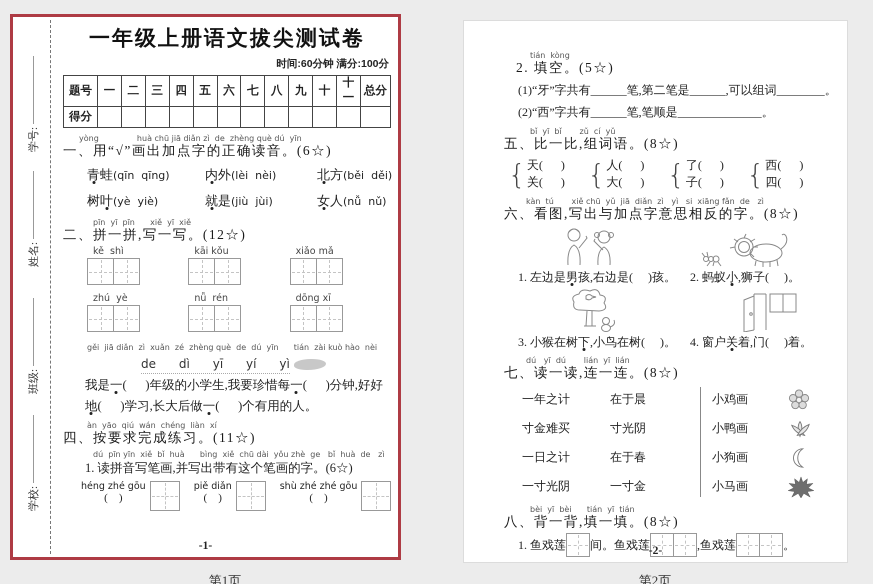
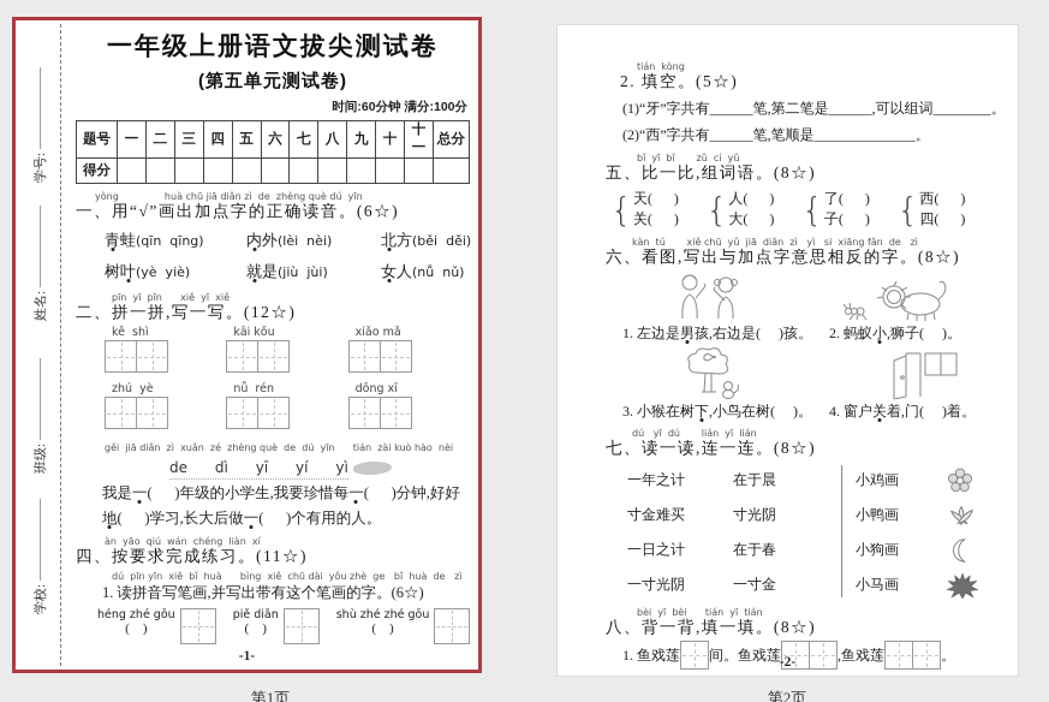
  一年级上册语文拔尖测试卷
+ (第五单元测试卷)
  时间:60分钟 满分:100分
  题号	一	二	三	四	五	六	七	八	九	十	十一	总分
  得分
  yòng huà chū jiā diǎn zì de zhèng què dú yīn
  一、用“√”画出加点字的正确读音。(6☆)
  青蛙(qīn qīng)
  内外(lèi nèi)
  北方(běi děi)
  树叶(yè yiè)
  就是(jiù jùi)
  女人(nǚ nǔ)
  pīn yī pīn xiě yī xiě
  二、拼一拼,写一写。(12☆)
  kě shì
  kāi kǒu
  xiǎo mǎ
  zhú yè
  nǚ rén
  dōng xī
  gěi jiā diǎn zì xuǎn zé zhèng què de dú yīn tián zài kuò hào nèi
  de dì yī yí yì
  我是一( )年级的小学生,我要珍惜每一( )分钟,好好
  地( )学习,长大后做一( )个有用的人。
  àn yāo qiú wán chéng liàn xí
  四、按要求完成练习。(11☆)
  dú pīn yīn xiě bǐ huà bìng xiě chū dài yǒu zhè ge bǐ huà de zì
  1. 读拼音写笔画,并写出带有这个笔画的字。(6☆)
  héng zhé gōu
  ( )
  piě diǎn
  ( )
  shù zhé zhé gōu
  ( )
  -1-
  tián kòng
  2. 填空。(5☆)
  (1)“牙”字共有______笔,第二笔是______,可以组词________。
  (2)“西”字共有______笔,笔顺是______________。
  bǐ yī bǐ zǔ cí yǔ
  五、比一比,组词语。(8☆)
  {
  天( )
  关( )
  {
  人( )
  大( )
  {
  了( )
  子( )
  {
  西( )
  四( )
  kàn tú xiě chū yǔ jiā diǎn zì yì si xiāng fǎn de zì
  六、看图,写出与加点字意思相反的字。(8☆)
  1. 左边是男孩,右边是( )孩。
  2. 蚂蚁小,狮子( )。
  3. 小猴在树下,小鸟在树( )。
  4. 窗户关着,门( )着。
  dú yī dú lián yī lián
  七、读一读,连一连。(8☆)
  一年之计
  在于晨
  小鸡画
  寸金难买
  寸光阴
  小鸭画
  一日之计
  在于春
  小狗画
  一寸光阴
  一寸金
  小马画
  bèi yī bèi tián yī tián
  八、背一背,填一填。(8☆)
  1. 鱼戏莲
  间。鱼戏莲
  ,鱼戏莲
  。
  -2-
  第1页
  第2页
